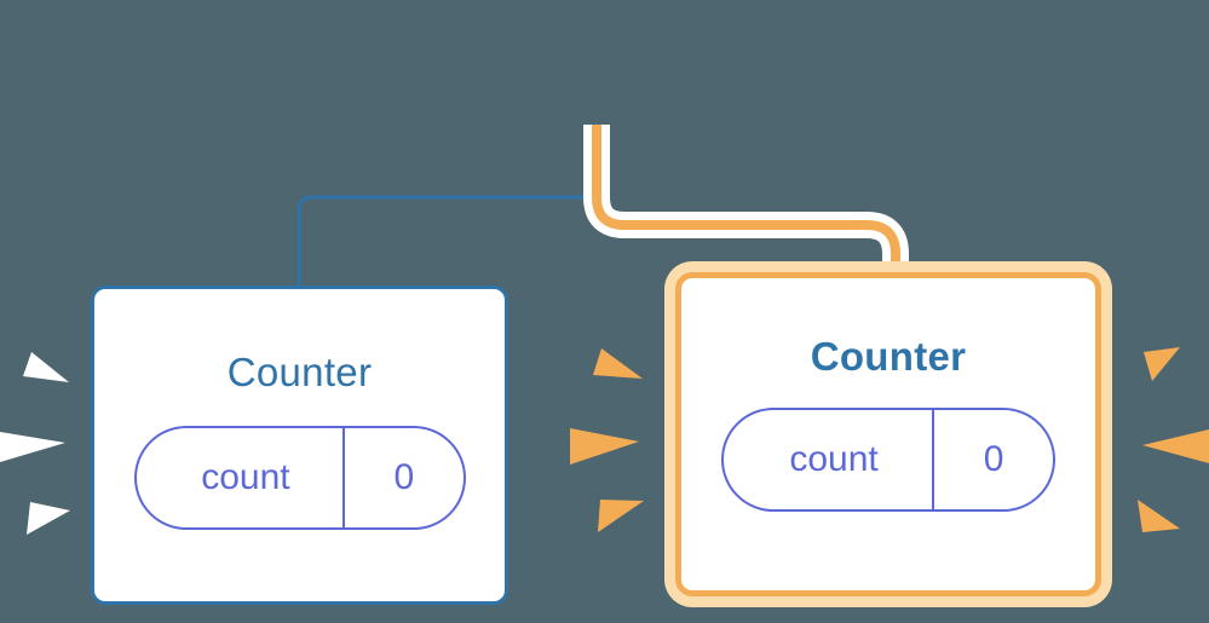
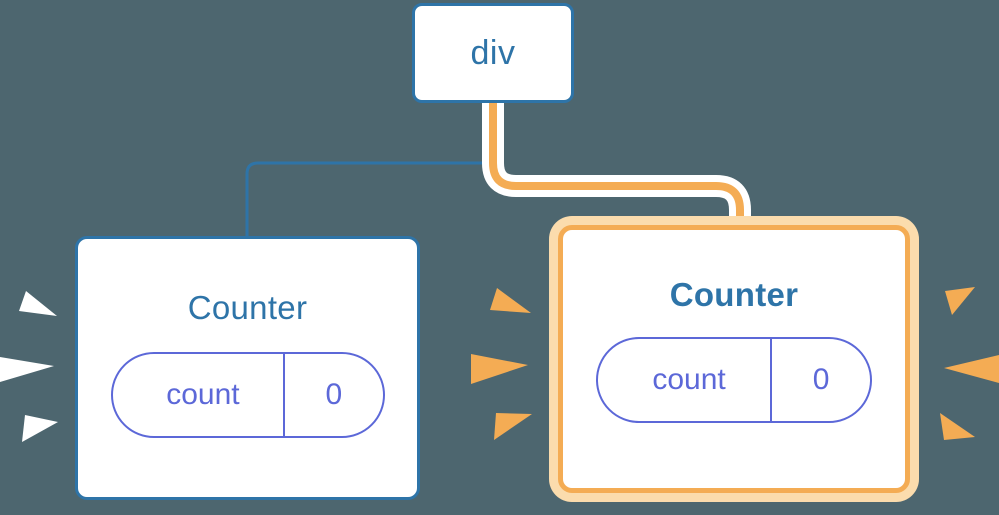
+ div
  Counter
  count
  0
  Counter
  count
  0
